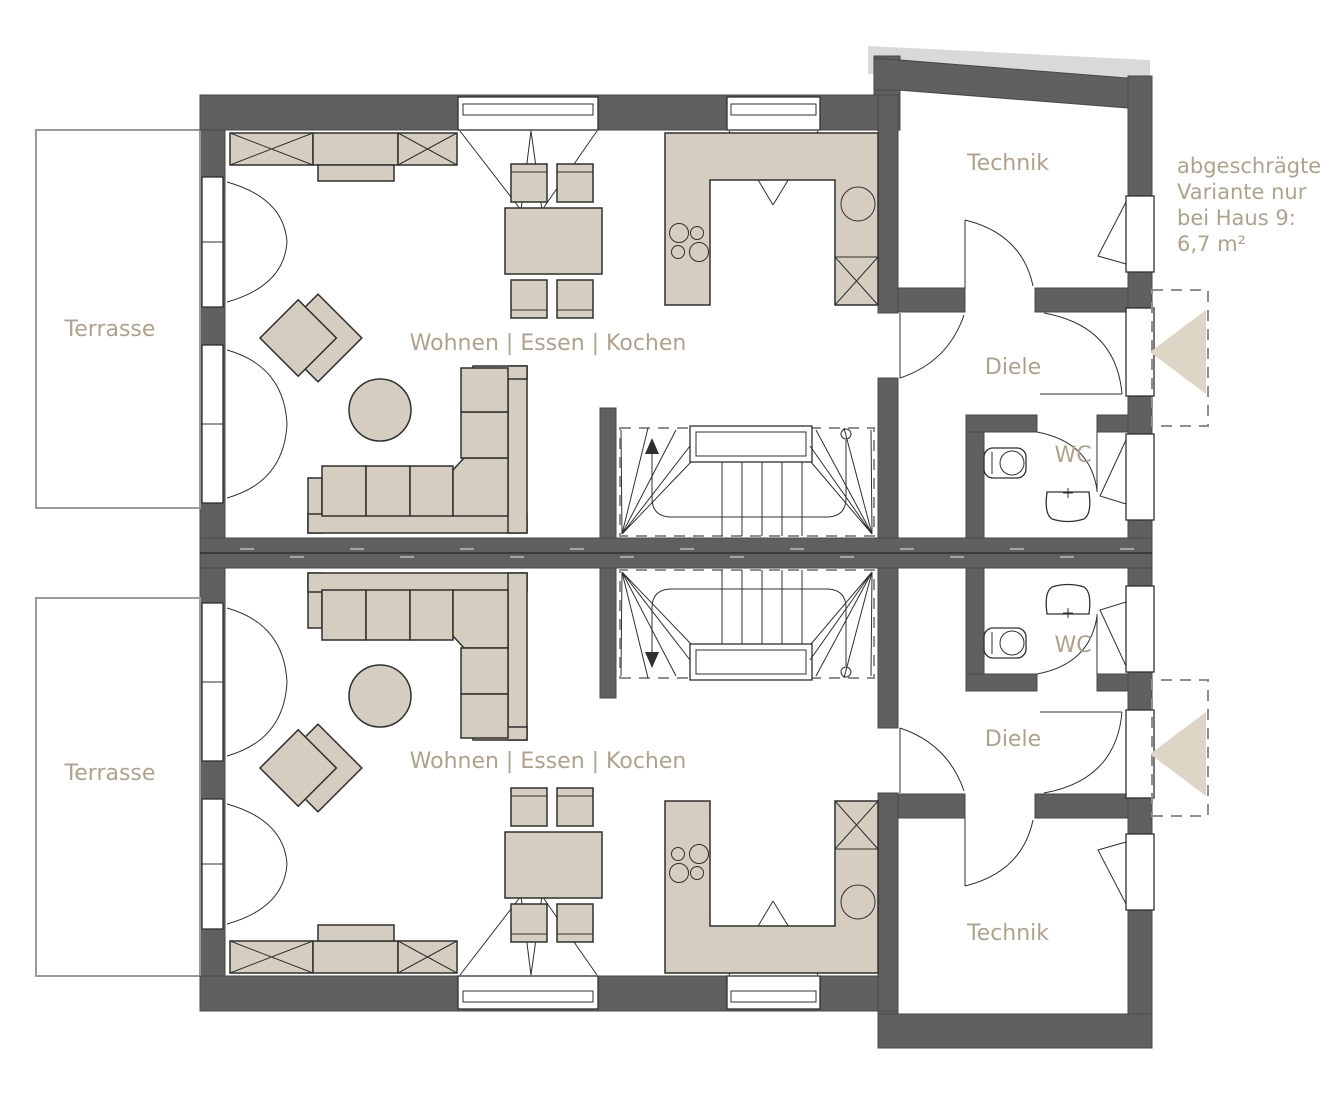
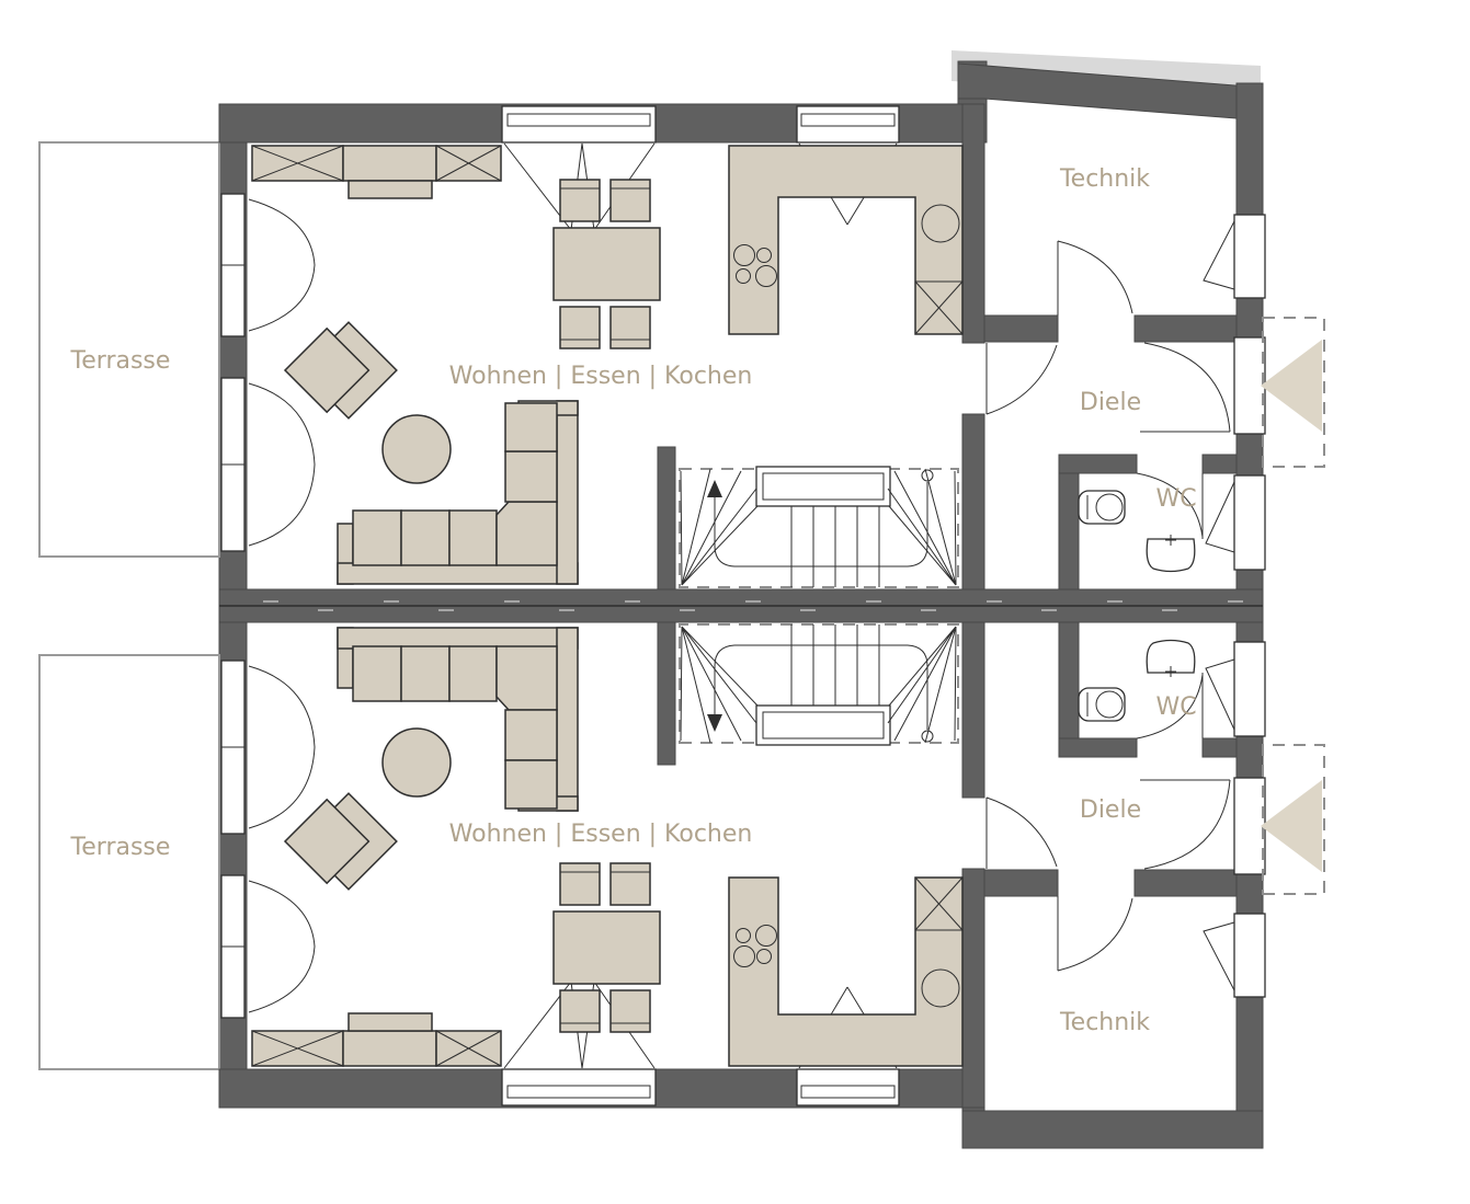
  Terrasse
  Terrasse
  Wohnen | Essen | Kochen
  Wohnen | Essen | Kochen
  Technik
  Technik
  Diele
  Diele
  WC
  WC
- abgeschrägte
- Variante nur
- bei Haus 9:
- 6,7 m²
